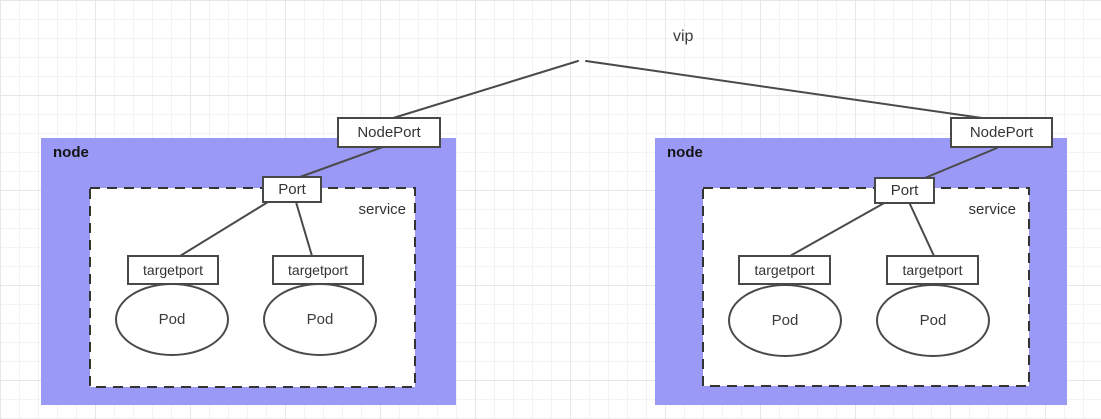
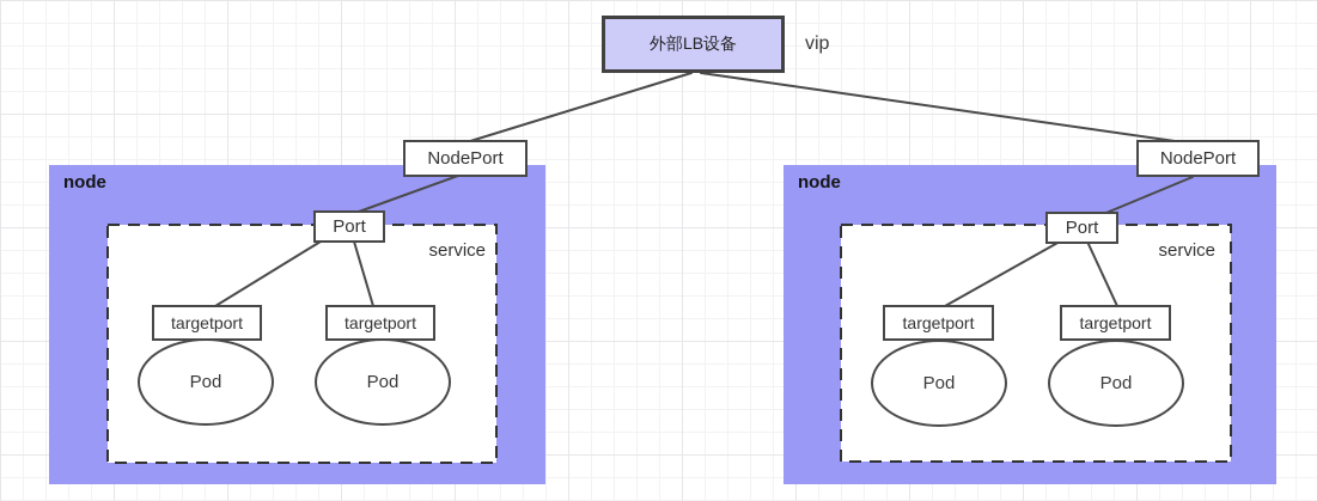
  node
  node
+ 外部LB设备
  vip
  NodePort
  NodePort
  service
  service
  Port
  Port
  Pod
  Pod
  Pod
  Pod
  targetport
  targetport
  targetport
  targetport
